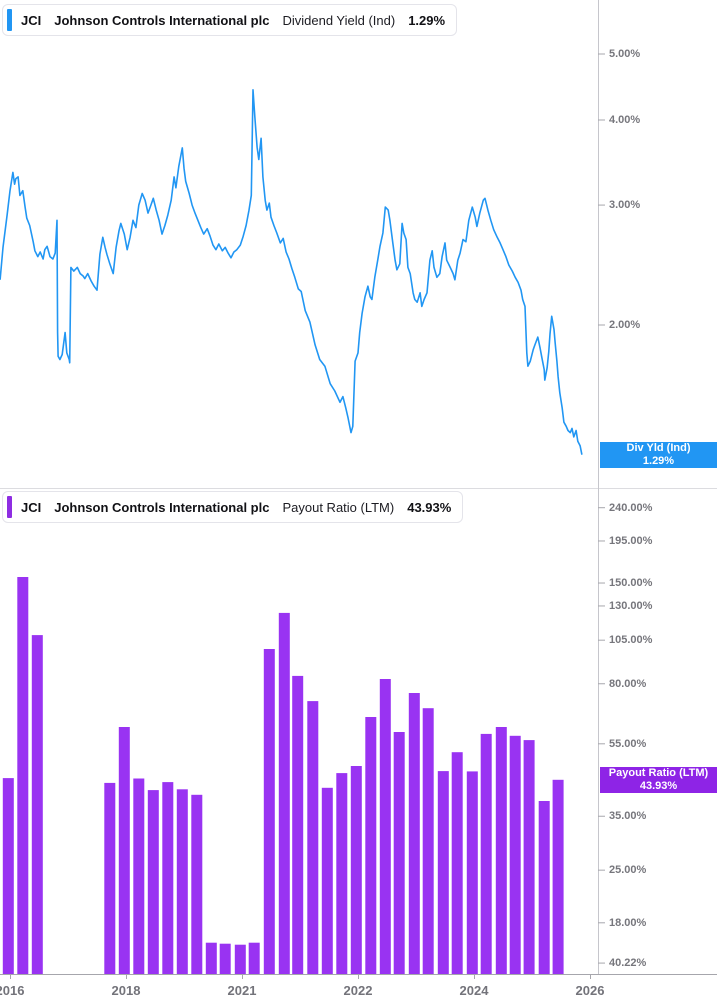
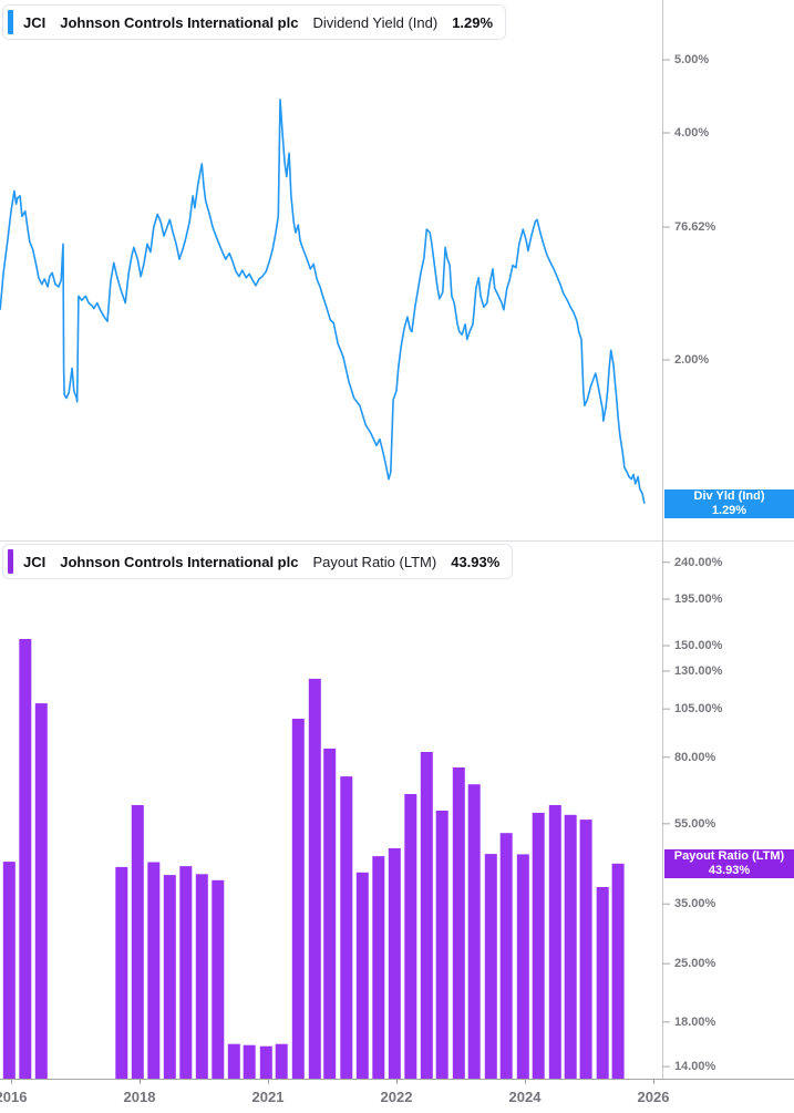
  JCI
  Johnson Controls International plc
  Dividend Yield (Ind)
  1.29%
  JCI
  Johnson Controls International plc
  Payout Ratio (LTM)
  43.93%
  Div Yld (Ind)
  1.29%
  Payout Ratio (LTM)
  43.93%
  5.00%
  4.00%
- 3.00%
+ 76.62%
  2.00%
  240.00%
  195.00%
  150.00%
  130.00%
  105.00%
  80.00%
  55.00%
  35.00%
  25.00%
  18.00%
- 40.22%
+ 14.00%
  016
  2018
  2021
  2022
  2024
  2026
